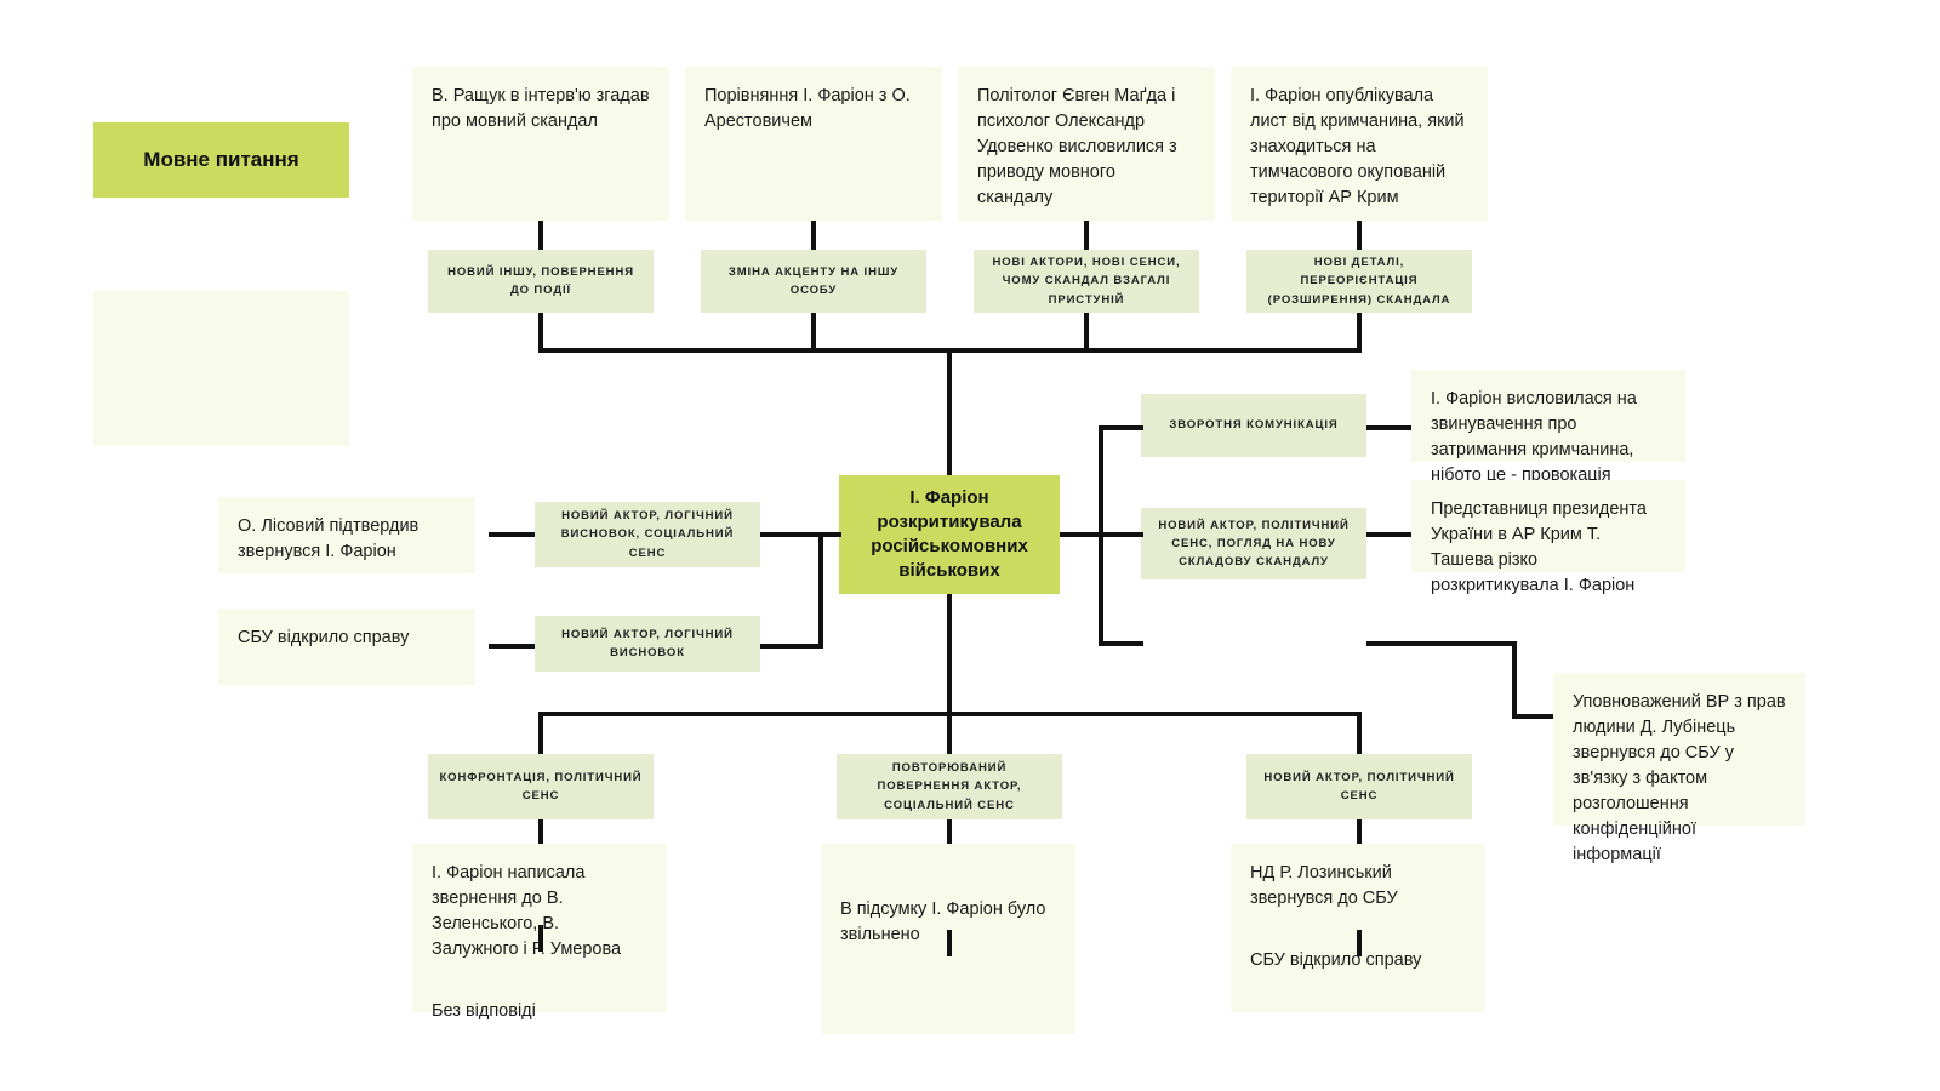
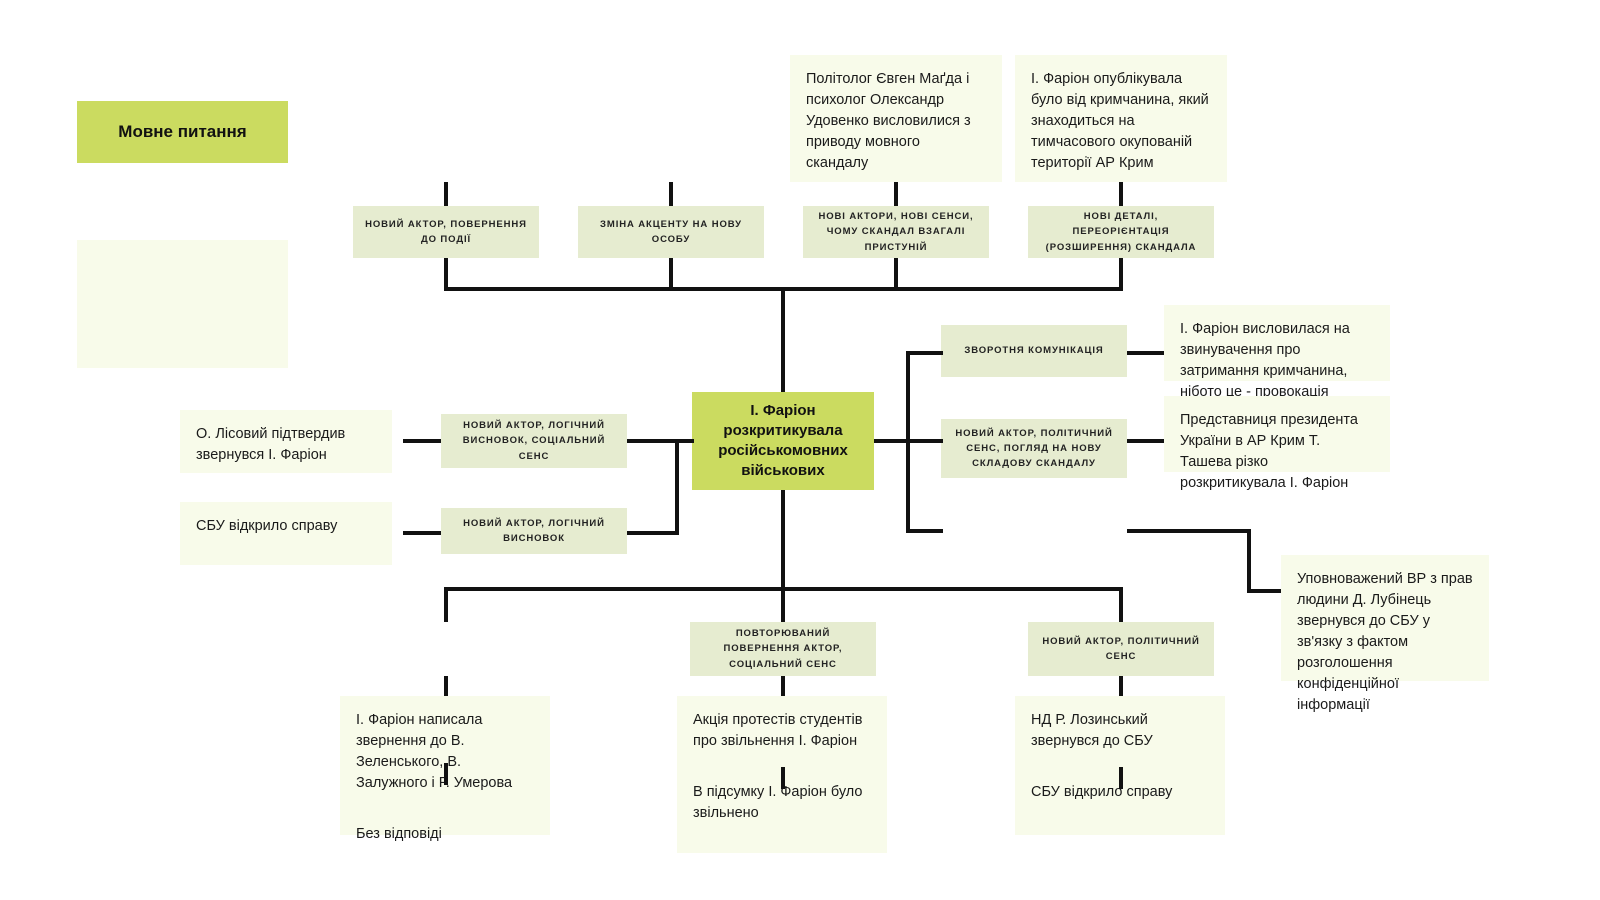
  Мовне питання
- В. Ращук в інтерв'ю згадав про мовний скандал
- Порівняння І. Фаріон з О. Арестовичем
  Політолог Євген Маґда і психолог Олександр Удовенко висловилися з приводу мовного скандалу
- І. Фаріон опублікувала лист від кримчанина, який знаходиться на тимчасового окупованій території АР Крим
+ І. Фаріон опублікувала було від кримчанина, який знаходиться на тимчасового окупованій території АР Крим
- НОВИЙ ІНШУ, ПОВЕРНЕННЯ ДО ПОДІЇ
+ НОВИЙ АКТОР, ПОВЕРНЕННЯ ДО ПОДІЇ
- ЗМІНА АКЦЕНТУ НА ІНШУ ОСОБУ
+ ЗМІНА АКЦЕНТУ НА НОВУ ОСОБУ
  НОВІ АКТОРИ, НОВІ СЕНСИ, ЧОМУ СКАНДАЛ ВЗАГАЛІ ПРИСТУНІЙ
  НОВІ ДЕТАЛІ, ПЕРЕОРІЄНТАЦІЯ (РОЗШИРЕННЯ) СКАНДАЛА
  І. Фаріон розкритикувала російськомовних військових
  О. Лісовий підтвердив звернувся І. Фаріон
  СБУ відкрило справу
  НОВИЙ АКТОР, ЛОГІЧНИЙ ВИСНОВОК, СОЦІАЛЬНИЙ СЕНС
  НОВИЙ АКТОР, ЛОГІЧНИЙ ВИСНОВОК
  ЗВОРОТНЯ КОМУНІКАЦІЯ
  НОВИЙ АКТОР, ПОЛІТИЧНИЙ СЕНС, ПОГЛЯД НА НОВУ СКЛАДОВУ СКАНДАЛУ
  І. Фаріон висловилася на звинувачення про затримання кримчанина, нібото це - провокація
  Представниця президента України в АР Крим Т. Ташева різко розкритикувала І. Фаріон
  Уповноважений ВР з прав людини Д. Лубінець звернувся до СБУ у зв'язку з фактом розголошення конфіденційної інформації
- КОНФРОНТАЦІЯ, ПОЛІТИЧНИЙ СЕНС
  ПОВТОРЮВАНИЙ ПОВЕРНЕННЯ АКТОР, СОЦІАЛЬНИЙ СЕНС
  НОВИЙ АКТОР, ПОЛІТИЧНИЙ СЕНС
  І. Фаріон написала звернення до В. Зеленського, В. Залужного і Р Умерова
  Без відповіді
+ Акція протестів студентів про звільнення І. Фаріон
  В підсумку І. Фаріон було звільнено
  НД Р. Лозинський звернувся до СБУ
  СБУ відкрило справу
